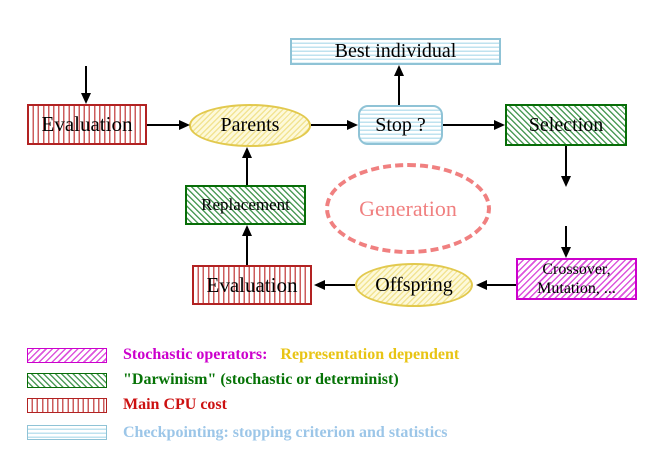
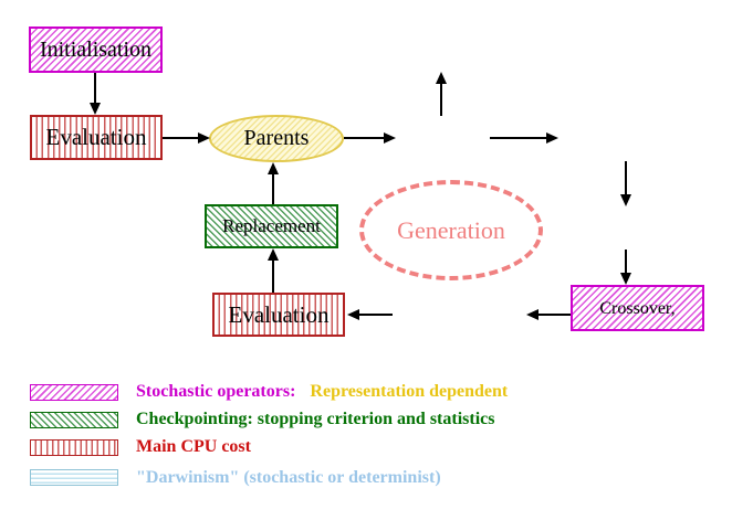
+ Initialisation
  Evaluation
  Parents
- Best individual
- Stop ?
- Selection
  Replacement
  Generation
  Crossover,
- Mutation, ...
- Offspring
  Evaluation
  Stochastic operators: Representation dependent
- "Darwinism" (stochastic or determinist)
+ Checkpointing: stopping criterion and statistics
  Main CPU cost
- Checkpointing: stopping criterion and statistics
+ "Darwinism" (stochastic or determinist)
